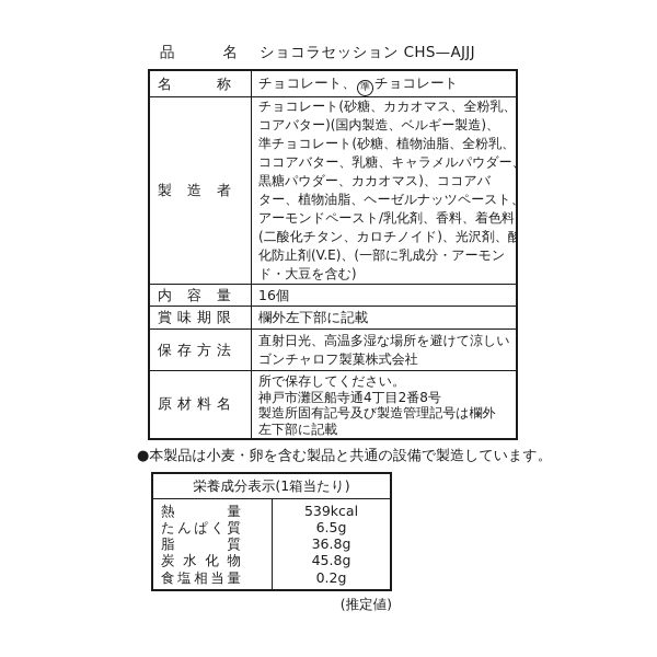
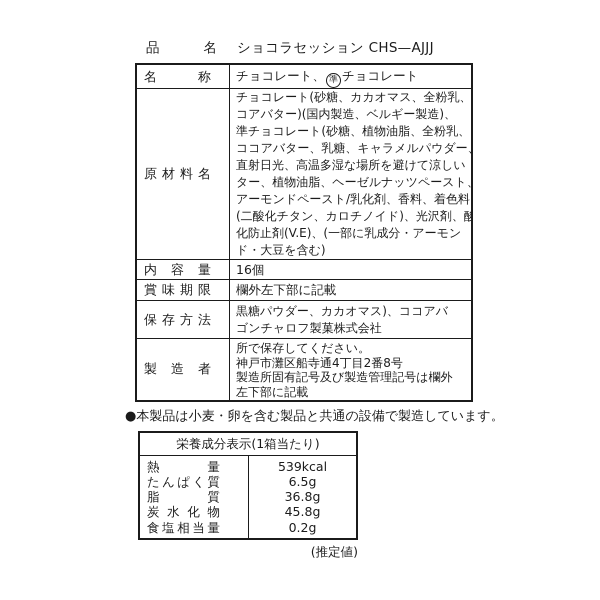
  品名
  ショコラセッション CHS—AJJJ
  名称
  チョコレート、 準 チョコレート
- 製造者
+ 原材料名
  チョコレート(砂糖、カカオマス、全粉乳、
  コアバター)(国内製造、ベルギー製造)、
  準チョコレート(砂糖、植物油脂、全粉乳、
  ココアバター、乳糖、キャラメルパウダー
- 黒糖パウダー、カカオマス)、ココアバ
+ 直射日光、高温多湿な場所を避けて涼しい
  ター、植物油脂、ヘーゼルナッツペースト
  アーモンドペースト/乳化剤、香料、着色料
  (二酸化チタン、カロチノイド)、光沢剤、酸
  化防止剤(V.E)、(一部に乳成分・アーモン
  ド・大豆を含む)
  内容量
  16個
  賞味期限
  欄外左下部に記載
  保存方法
- 直射日光、高温多湿な場所を避けて涼しい
+ 黒糖パウダー、カカオマス)、ココアバ
  ゴンチャロフ製菓株式会社
- 原材料名
+ 製造者
  所で保存してください。
  神戸市灘区船寺通4丁目2番8号
  製造所固有記号及び製造管理記号は欄外
  左下部に記載
  ●本製品は小麦・卵を含む製品と共通の設備で製造しています。
  栄養成分表示(1箱当たり)
  熱量
  たんぱく質
  脂質
  炭水化物
  食塩相当量
  539kcal
  6.5g
  36.8g
  45.8g
  0.2g
  (推定値)
